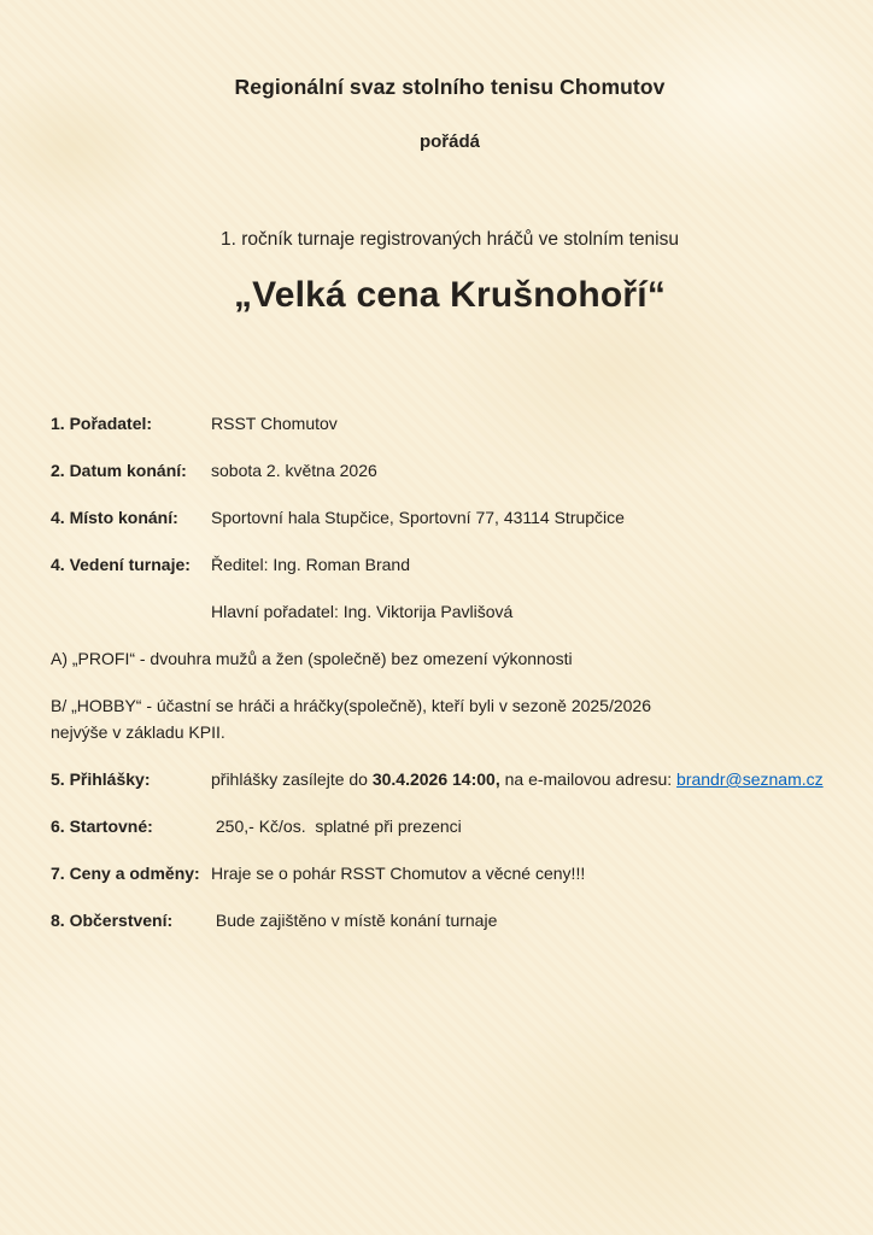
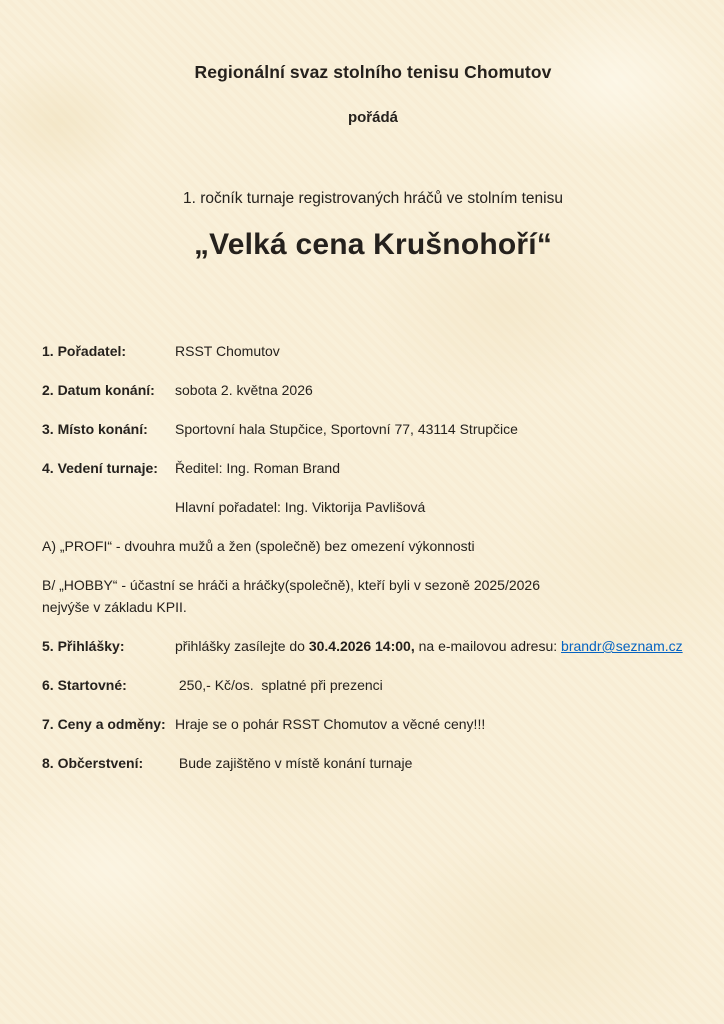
  Regionální svaz stolního tenisu Chomutov
  pořádá
  1. ročník turnaje registrovaných hráčů ve stolním tenisu
  „Velká cena Krušnohoří“
  1. Pořadatel:
  RSST Chomutov
  2. Datum konání:
  sobota 2. května 2026
- 4. Místo konání:
+ 3. Místo konání:
  Sportovní hala Stupčice, Sportovní 77, 43114 Strupčice
  4. Vedení turnaje:
  Ředitel: Ing. Roman Brand
  Hlavní pořadatel: Ing. Viktorija Pavlišová
  A) „PROFI“ - dvouhra mužů a žen (společně) bez omezení výkonnosti
  B/ „HOBBY“ - účastní se hráči a hráčky(společně), kteří byli v sezoně 2025/2026
  nejvýše v základu KPII.
  5. Přihlášky:
  přihlášky zasílejte do 30.4.2026 14:00, na e-mailovou adresu: brandr@seznam.cz
  6. Startovné:
  250,- Kč/os. splatné při prezenci
  7. Ceny a odměny:
  Hraje se o pohár RSST Chomutov a věcné ceny!!!
  8. Občerstvení:
  Bude zajištěno v místě konání turnaje
